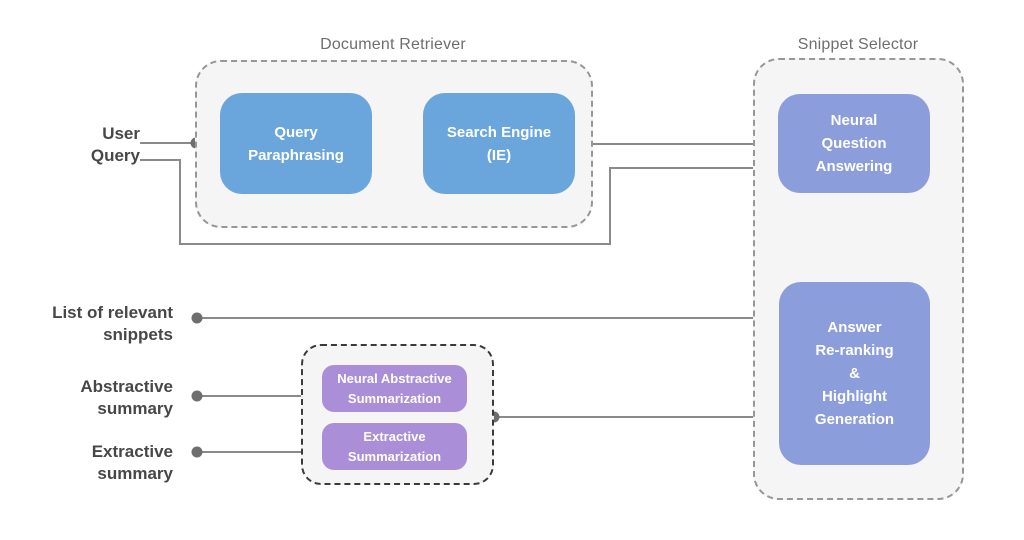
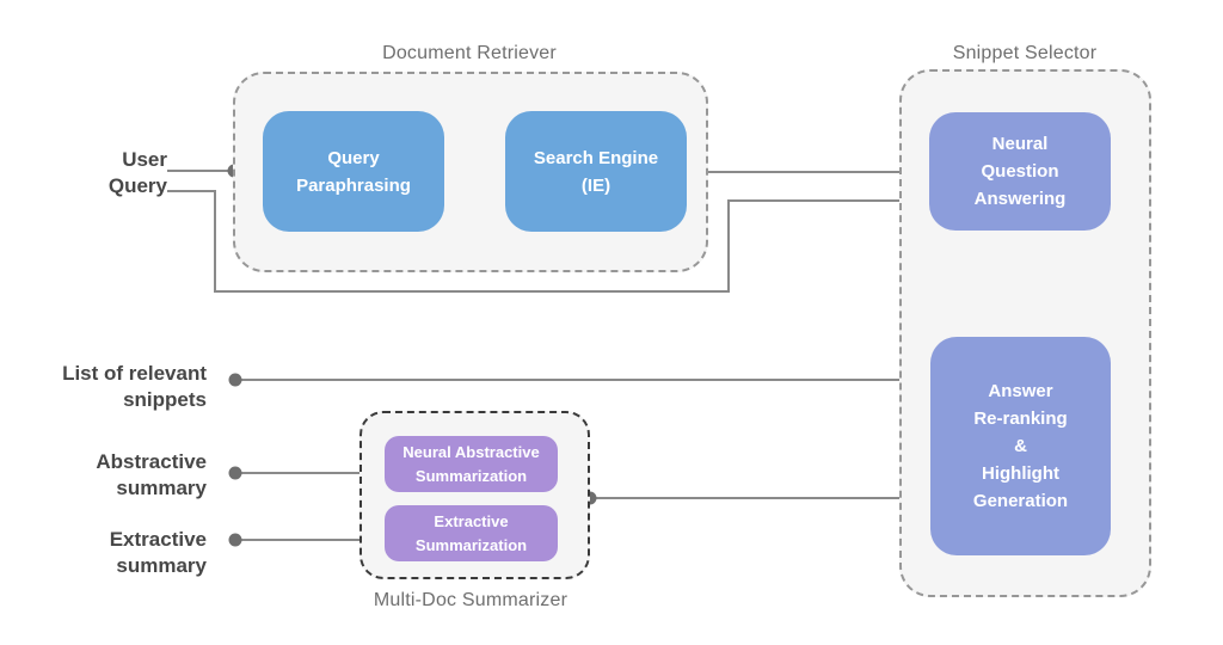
  Document Retriever
  Snippet Selector
+ Multi-Doc Summarizer
  Query
  Paraphrasing
  Search Engine
  (IE)
  Neural
  Question
  Answering
  Answer
  Re-ranking
  &
  Highlight
  Generation
  Neural Abstractive
  Summarization
  Extractive
  Summarization
  User
  Query
  List of relevant
  snippets
  Abstractive
  summary
  Extractive
  summary
